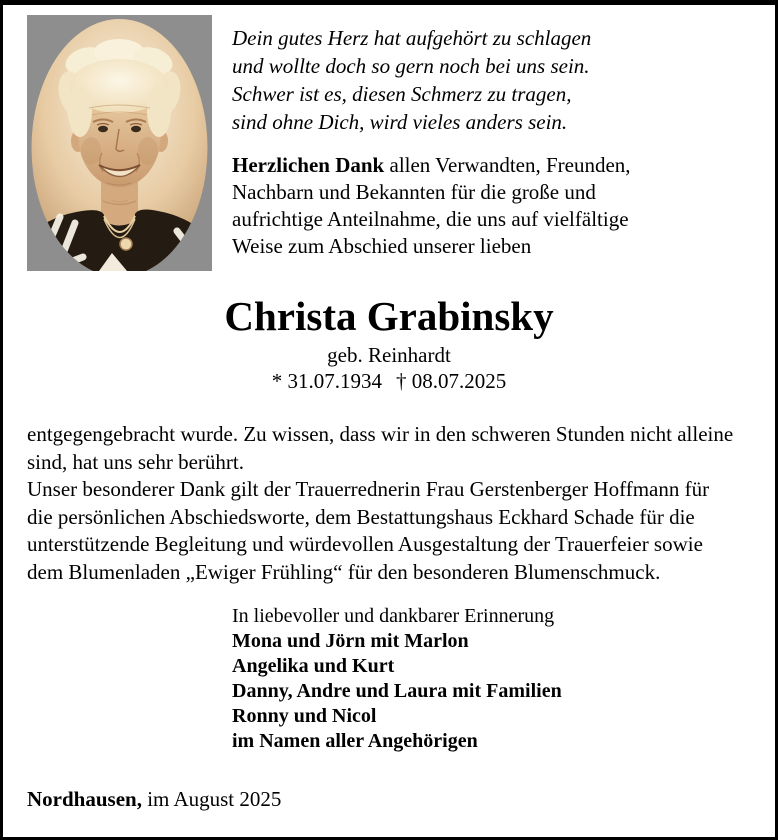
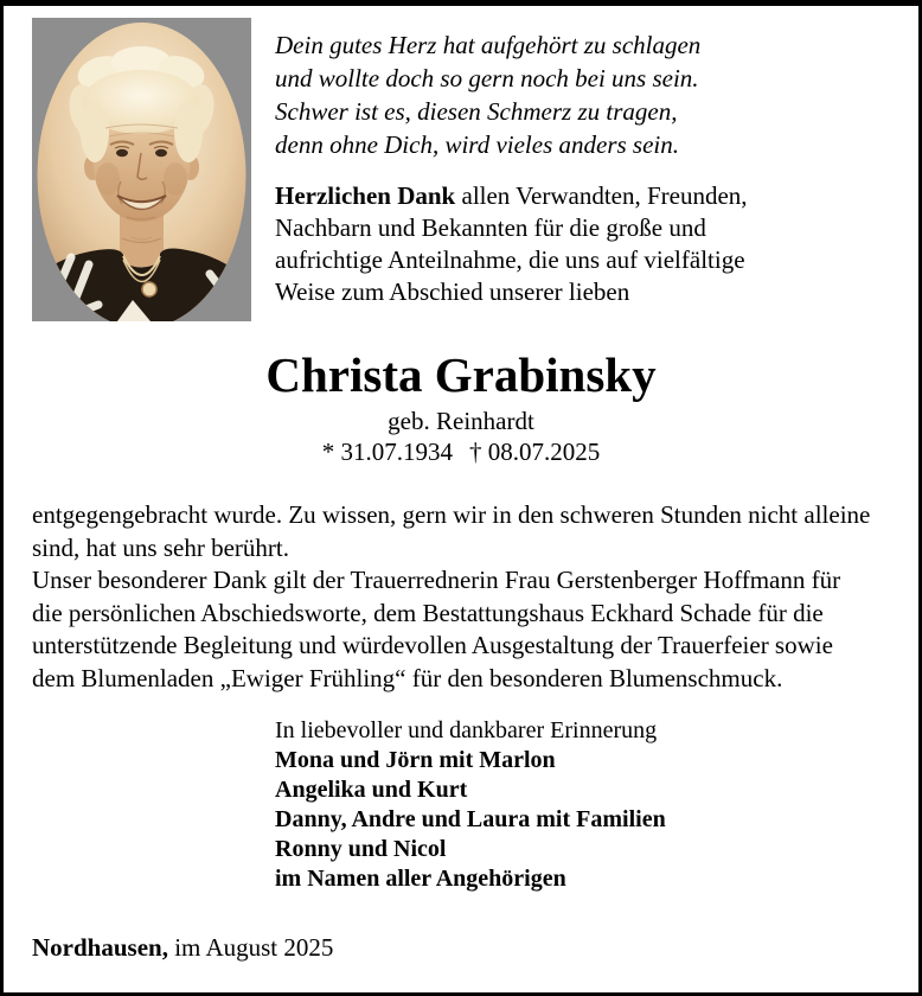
  Dein gutes Herz hat aufgehört zu schlagen
  und wollte doch so gern noch bei uns sein.
  Schwer ist es, diesen Schmerz zu tragen,
- sind ohne Dich, wird vieles anders sein.
+ denn ohne Dich, wird vieles anders sein.
  Herzlichen Dank allen Verwandten, Freunden,
  Nachbarn und Bekannten für die große und
  aufrichtige Anteilnahme, die uns auf vielfältige
  Weise zum Abschied unserer lieben
  Christa Grabinsky
  geb. Reinhardt
  * 31.07.1934 † 08.07.2025
- entgegengebracht wurde. Zu wissen, dass wir in den schweren Stunden nicht alleine
+ entgegengebracht wurde. Zu wissen, gern wir in den schweren Stunden nicht alleine
  sind, hat uns sehr berührt.
  Unser besonderer Dank gilt der Trauerrednerin Frau Gerstenberger Hoffmann für
  die persönlichen Abschiedsworte, dem Bestattungshaus Eckhard Schade für die
  unterstützende Begleitung und würdevollen Ausgestaltung der Trauerfeier sowie
  dem Blumenladen „Ewiger Frühling“ für den besonderen Blumenschmuck.
  In liebevoller und dankbarer Erinnerung
  Mona und Jörn mit Marlon
  Angelika und Kurt
  Danny, Andre und Laura mit Familien
  Ronny und Nicol
  im Namen aller Angehörigen
  Nordhausen, im August 2025
